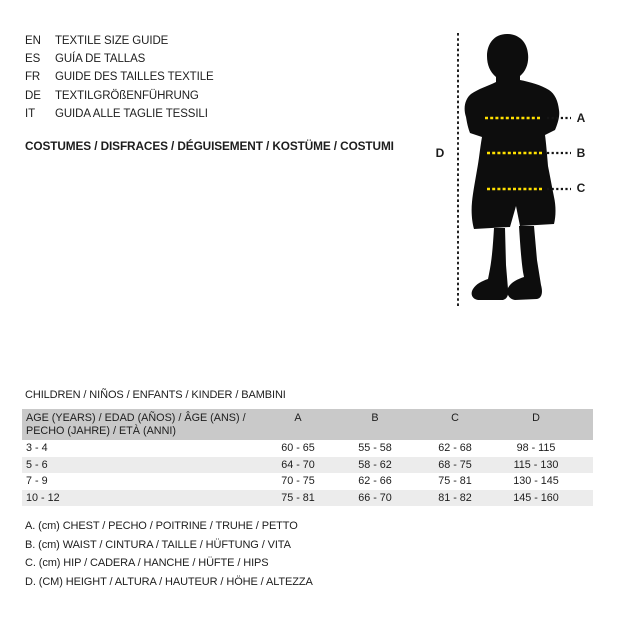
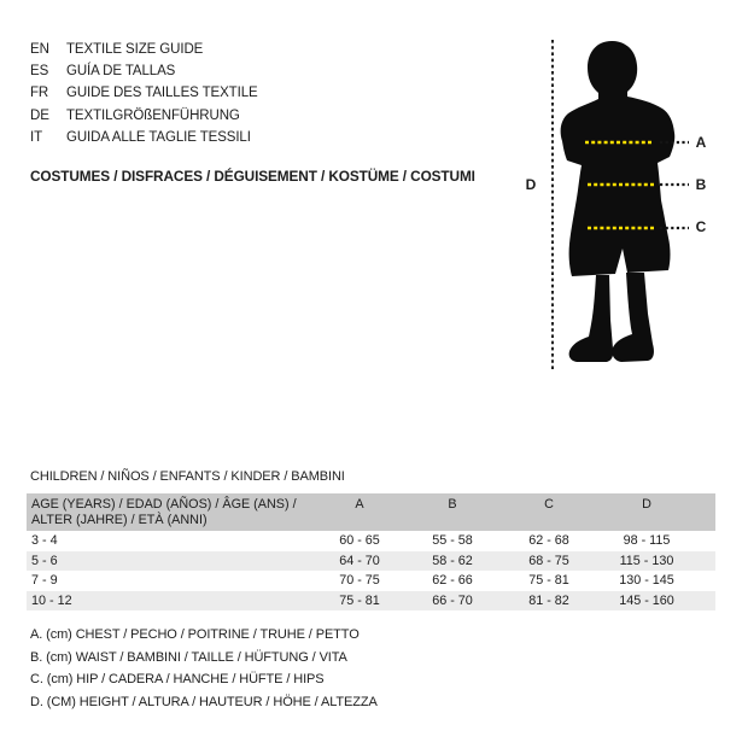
  EN
  TEXTILE SIZE GUIDE
  ES
  GUÍA DE TALLAS
  FR
  GUIDE DES TAILLES TEXTILE
  DE
  TEXTILGRÖßENFÜHRUNG
  IT
  GUIDA ALLE TAGLIE TESSILI
  COSTUMES / DISFRACES / DÉGUISEMENT / KOSTÜME / COSTUMI
  A
  B
  C
  D
  CHILDREN / NIÑOS / ENFANTS / KINDER / BAMBINI
  AGE (YEARS) / EDAD (AÑOS) / ÂGE (ANS) /
- PECHO (JAHRE) / ETÀ (ANNI)
+ ALTER (JAHRE) / ETÀ (ANNI)
  A
  B
  C
  D
  3 - 4
  60 - 65
  55 - 58
  62 - 68
  98 - 115
  5 - 6
  64 - 70
  58 - 62
  68 - 75
  115 - 130
  7 - 9
  70 - 75
  62 - 66
  75 - 81
  130 - 145
  10 - 12
  75 - 81
  66 - 70
  81 - 82
  145 - 160
  A. (cm) CHEST / PECHO / POITRINE / TRUHE / PETTO
- B. (cm) WAIST / CINTURA / TAILLE / HÜFTUNG / VITA
+ B. (cm) WAIST / BAMBINI / TAILLE / HÜFTUNG / VITA
  C. (cm) HIP / CADERA / HANCHE / HÜFTE / HIPS
  D. (CM) HEIGHT / ALTURA / HAUTEUR / HÖHE / ALTEZZA
